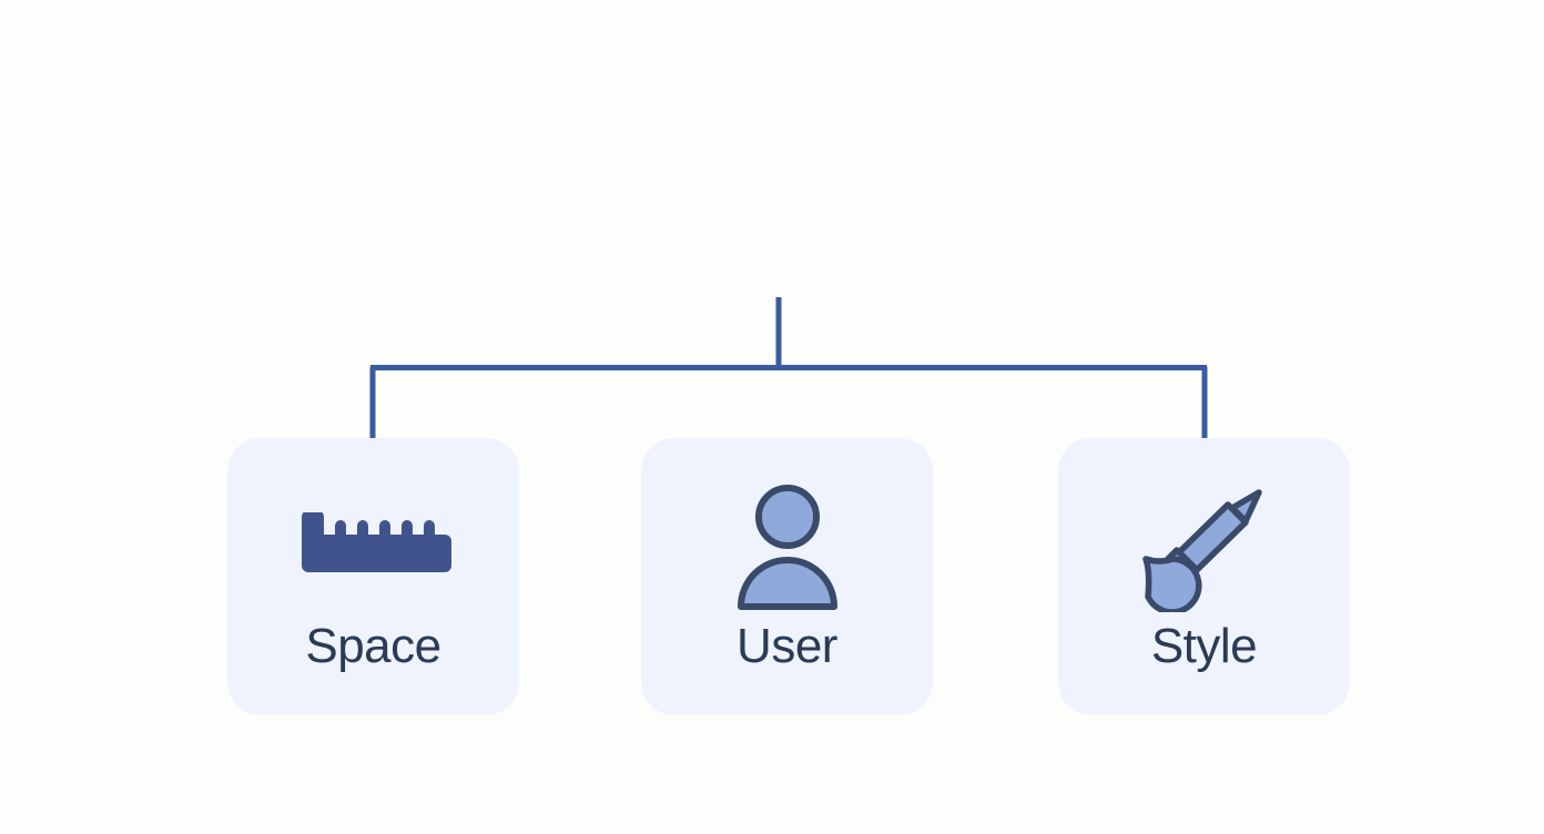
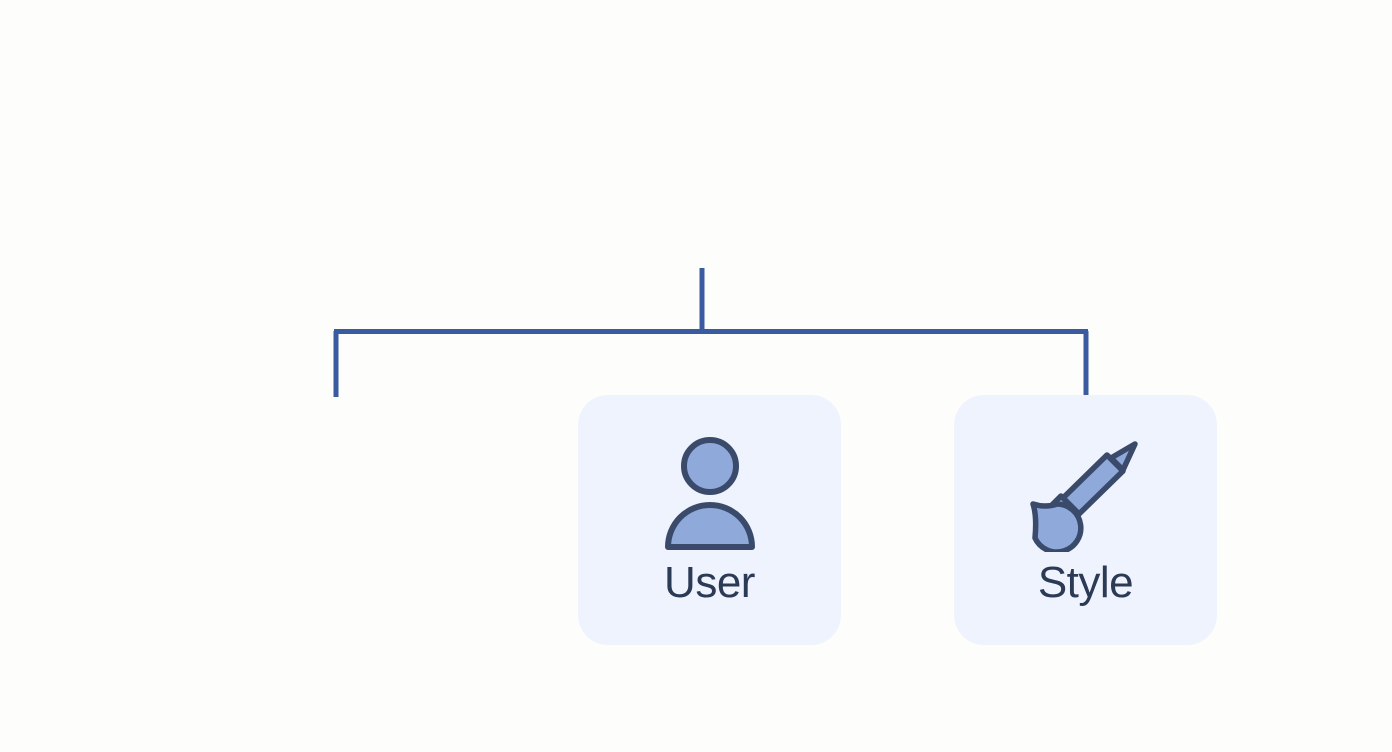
- Space
  User
  Style
